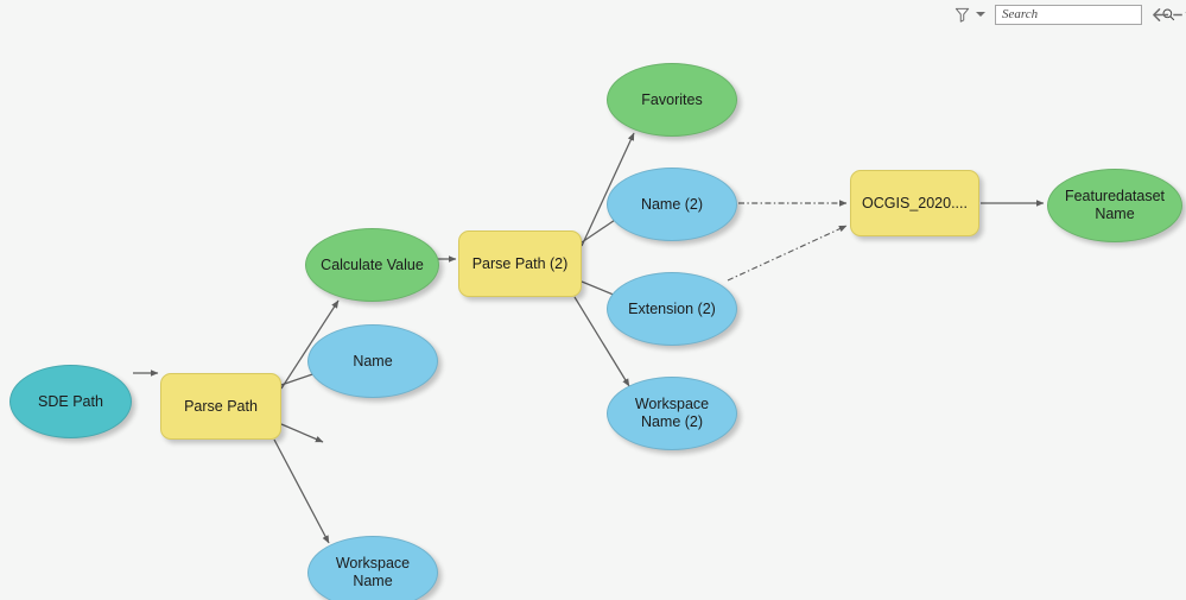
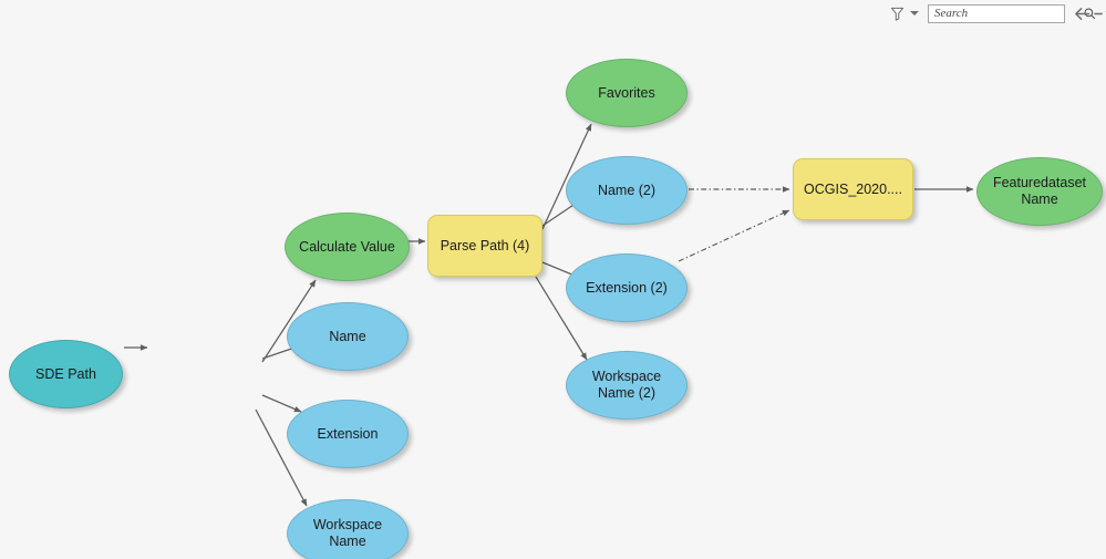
  Search
  SDE Path
- Parse Path
  Calculate Value
  Name
+ Extension
  Workspace
  Name
- Parse Path (2)
+ Parse Path (4)
  Favorites
  Name (2)
  Extension (2)
  Workspace
  Name (2)
  OCGIS_2020....
  Featuredataset
  Name
